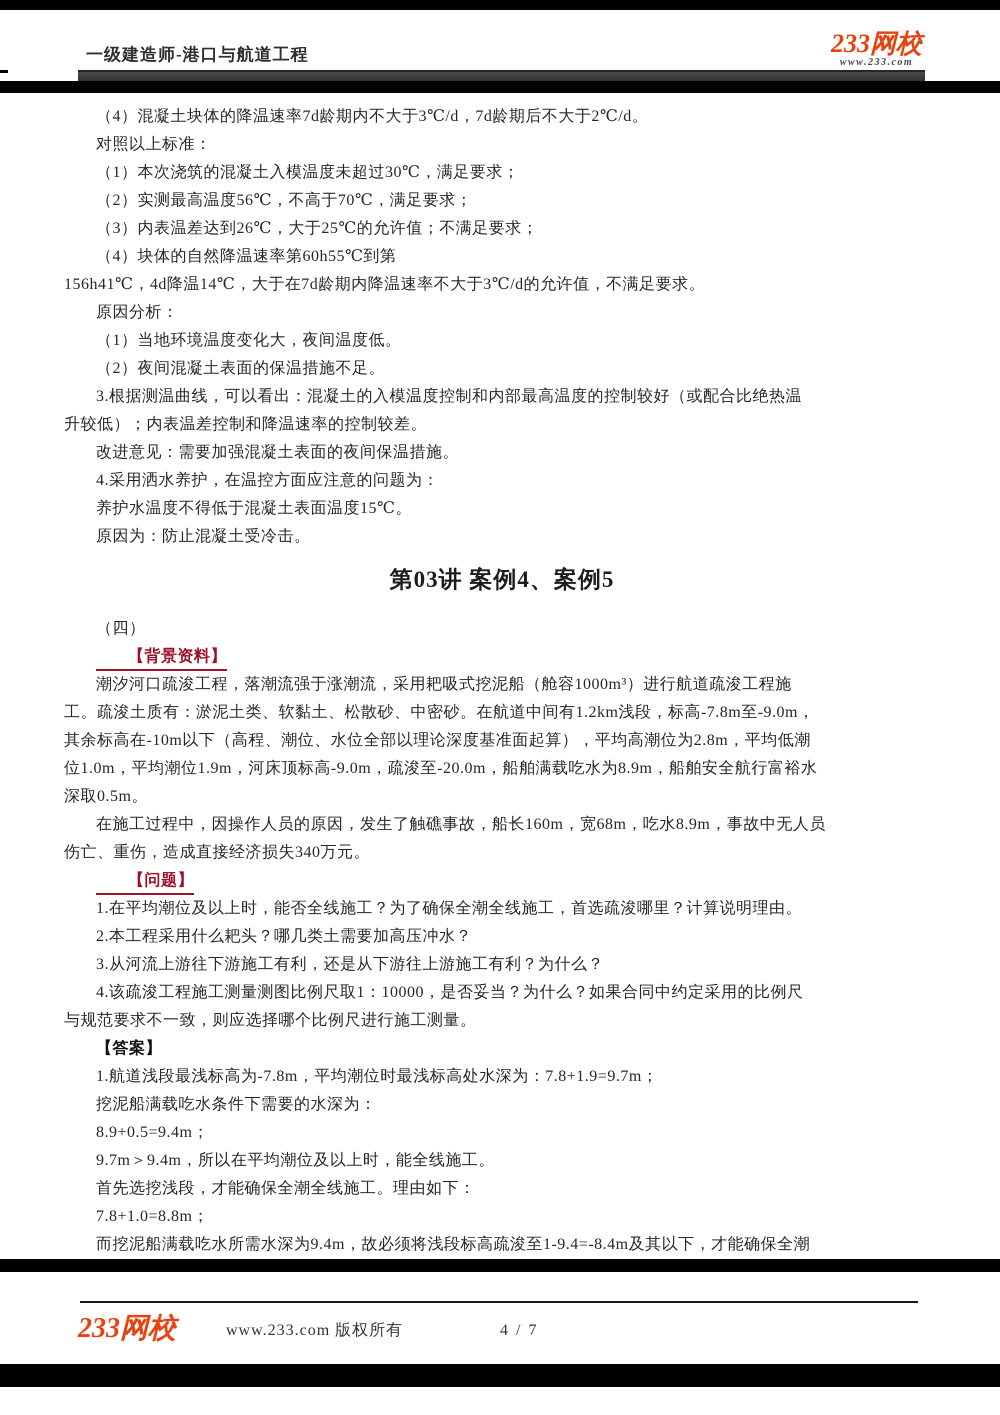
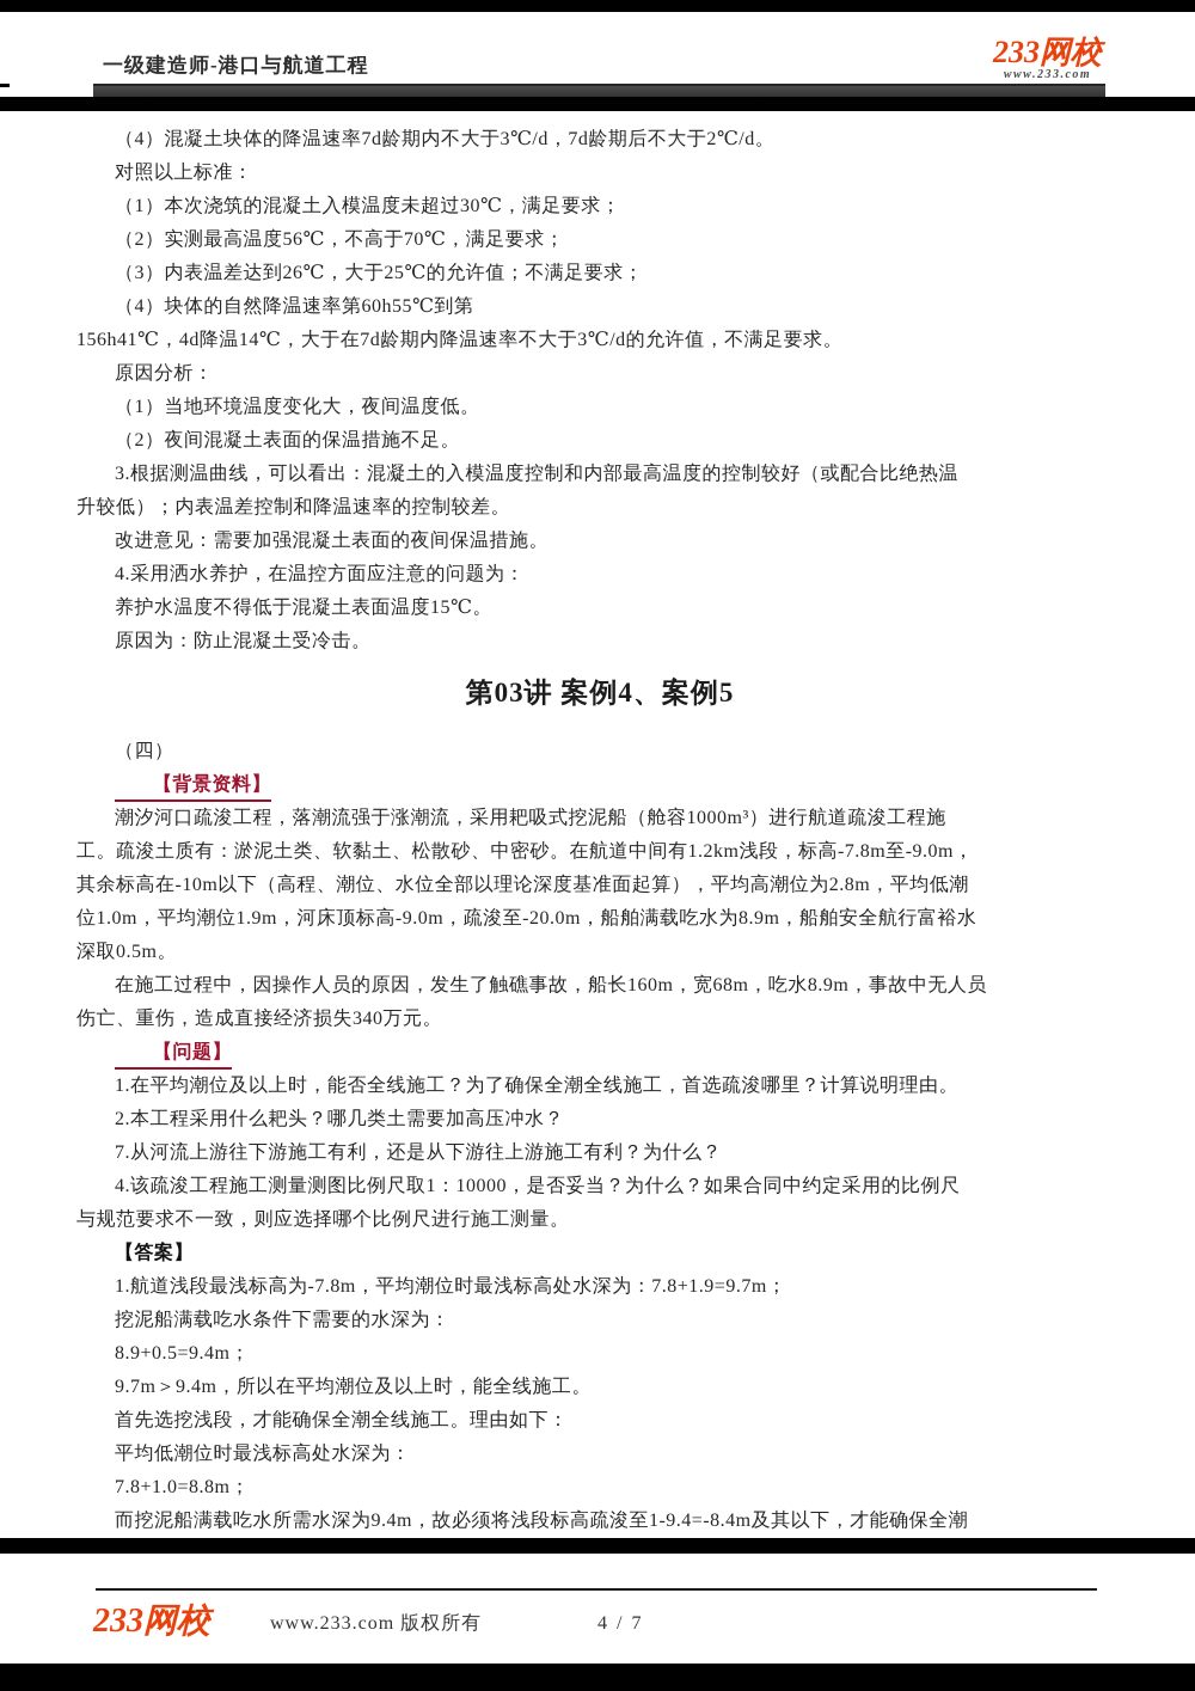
  一级建造师-港口与航道工程
  233网校
  www.233.com
  （4）混凝土块体的降温速率7d龄期内不大于3℃/d，7d龄期后不大于2℃/d。
  对照以上标准：
  （1）本次浇筑的混凝土入模温度未超过30℃，满足要求；
  （2）实测最高温度56℃，不高于70℃，满足要求；
  （3）内表温差达到26℃，大于25℃的允许值；不满足要求；
  （4）块体的自然降温速率第60h55℃到第
  156h41℃，4d降温14℃，大于在7d龄期内降温速率不大于3℃/d的允许值，不满足要求。
  原因分析：
  （1）当地环境温度变化大，夜间温度低。
  （2）夜间混凝土表面的保温措施不足。
  3.根据测温曲线，可以看出：混凝土的入模温度控制和内部最高温度的控制较好（或配合比绝热温
  升较低）；内表温差控制和降温速率的控制较差。
  改进意见：需要加强混凝土表面的夜间保温措施。
  4.采用洒水养护，在温控方面应注意的问题为：
  养护水温度不得低于混凝土表面温度15℃。
  原因为：防止混凝土受冷击。
  第03讲 案例4、案例5
  （四）
  【背景资料】
  潮汐河口疏浚工程，落潮流强于涨潮流，采用耙吸式挖泥船（舱容1000m³）进行航道疏浚工程施
  工。疏浚土质有：淤泥土类、软黏土、松散砂、中密砂。在航道中间有1.2km浅段，标高-7.8m至-9.0m，
  其余标高在-10m以下（高程、潮位、水位全部以理论深度基准面起算），平均高潮位为2.8m，平均低潮
  位1.0m，平均潮位1.9m，河床顶标高-9.0m，疏浚至-20.0m，船舶满载吃水为8.9m，船舶安全航行富裕水
  深取0.5m。
  在施工过程中，因操作人员的原因，发生了触礁事故，船长160m，宽68m，吃水8.9m，事故中无人员
  伤亡、重伤，造成直接经济损失340万元。
  【问题】
  1.在平均潮位及以上时，能否全线施工？为了确保全潮全线施工，首选疏浚哪里？计算说明理由。
  2.本工程采用什么耙头？哪几类土需要加高压冲水？
- 3.从河流上游往下游施工有利，还是从下游往上游施工有利？为什么？
+ 7.从河流上游往下游施工有利，还是从下游往上游施工有利？为什么？
  4.该疏浚工程施工测量测图比例尺取1：10000，是否妥当？为什么？如果合同中约定采用的比例尺
  与规范要求不一致，则应选择哪个比例尺进行施工测量。
  【答案】
  1.航道浅段最浅标高为-7.8m，平均潮位时最浅标高处水深为：7.8+1.9=9.7m；
  挖泥船满载吃水条件下需要的水深为：
  8.9+0.5=9.4m；
  9.7m＞9.4m，所以在平均潮位及以上时，能全线施工。
  首先选挖浅段，才能确保全潮全线施工。理由如下：
+ 平均低潮位时最浅标高处水深为：
  7.8+1.0=8.8m；
  而挖泥船满载吃水所需水深为9.4m，故必须将浅段标高疏浚至1-9.4=-8.4m及其以下，才能确保全潮
  233网校
  www.233.com 版权所有
  4 / 7
